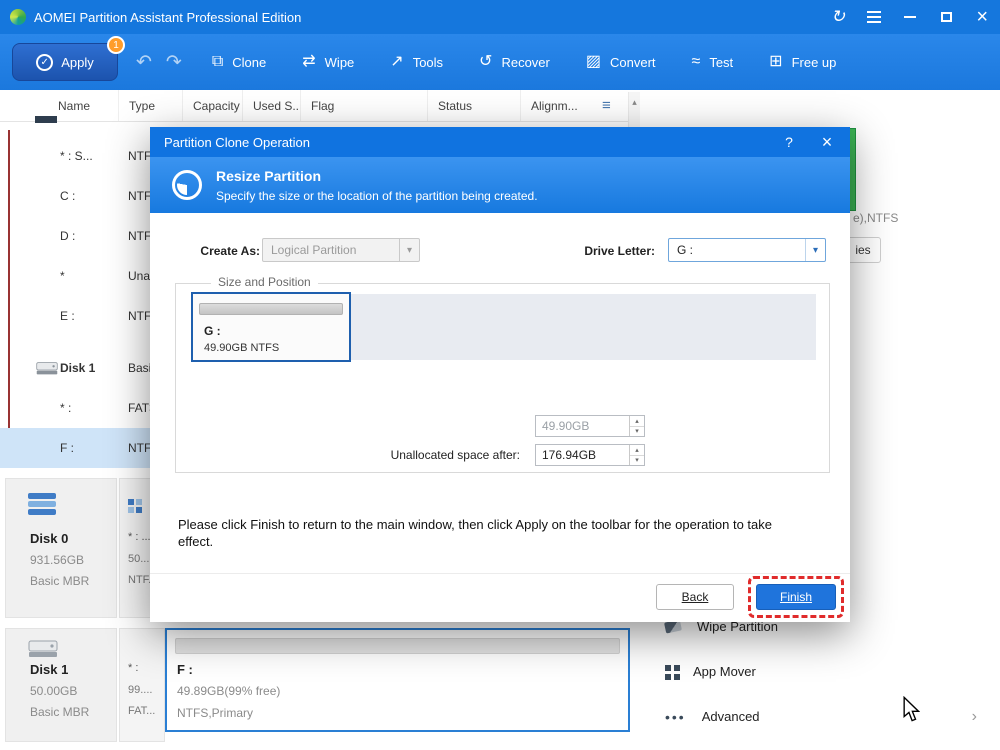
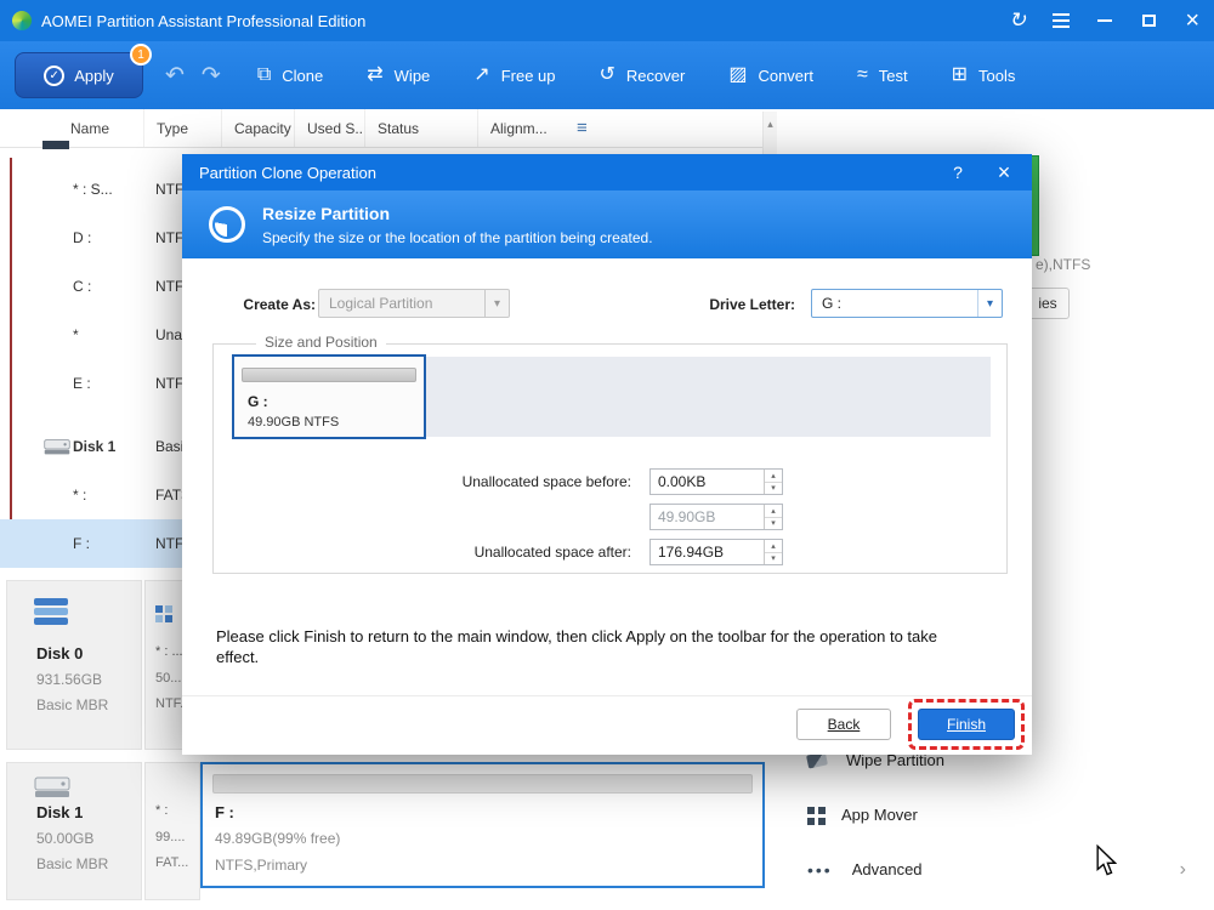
  AOMEI Partition Assistant Professional Edition
  Apply
  1
  Clone
  Wipe
- Tools
+ Free up
  Recover
  Convert
  Test
- Free up
+ Tools
  Name
  Type
  Capacity
  Used S..
- Flag
  Status
  Alignm...
  * : S...
  NTF
- C :
+ D :
  NTF
- D :
+ C :
  NTF
  *
  E :
  NTF
  Disk 1
  Bas
  * :
  FAT
  F :
  NTF
  e),NTFS
  ies
  Wipe Partition
  App Mover
  Advanced
  Disk 0
  931.56GB
  Basic MBR
  * : ..
  50...
  Disk 1
  50.00GB
  Basic MBR
  * :
  99....
  FAT...
  F :
  49.89GB(99% free)
  NTFS,Primary
  Partition Clone Operation
  Resize Partition
  Specify the size or the location of the partition being created.
  Create As:
  Logical Partition
  Drive Letter:
  G :
  Size and Position
  G :
  49.90GB NTFS
+ Unallocated space before:
+ 0.00KB
  49.90GB
  Unallocated space after:
  176.94GB
  Please click Finish to return to the main window, then click Apply on the toolbar for the operation to take effect.
  Back
  Finish
